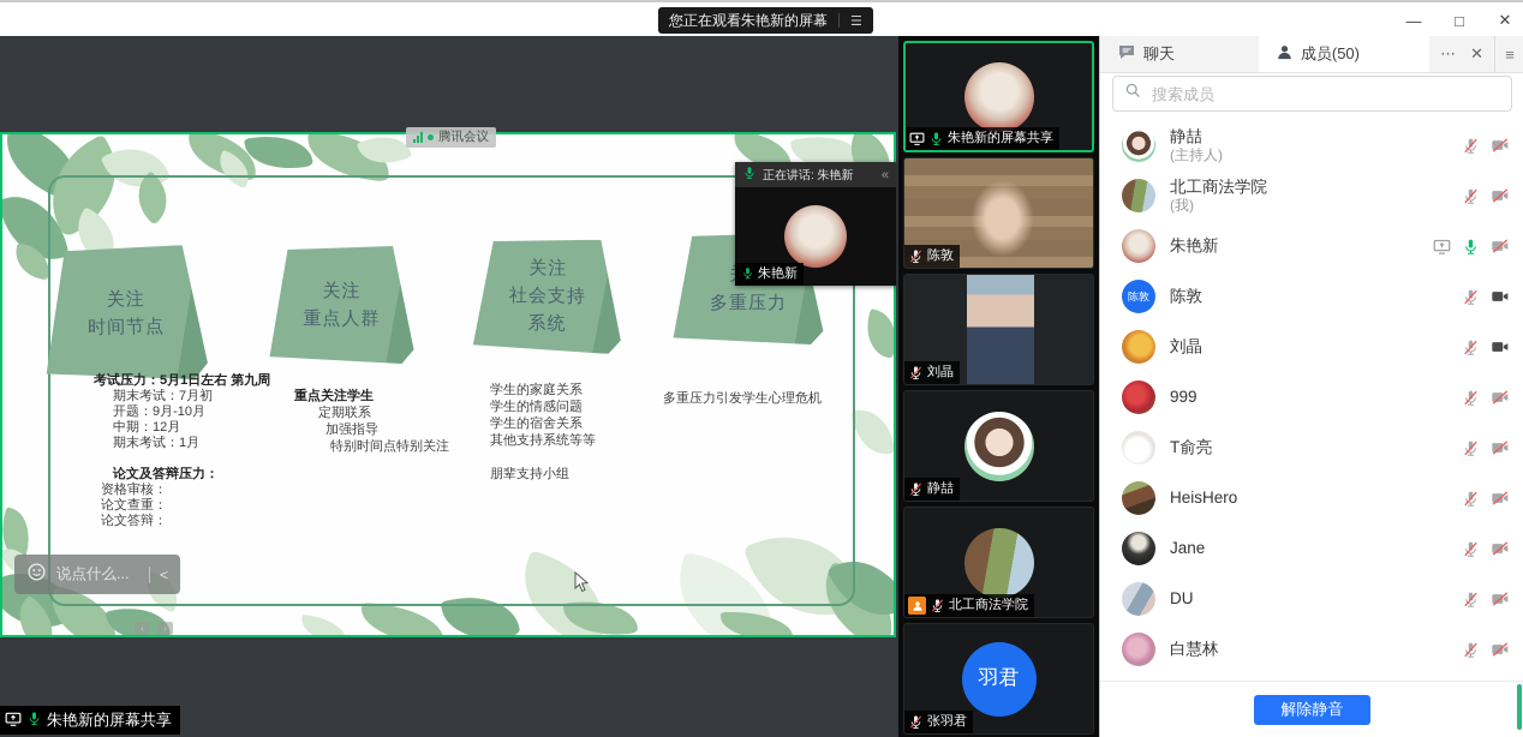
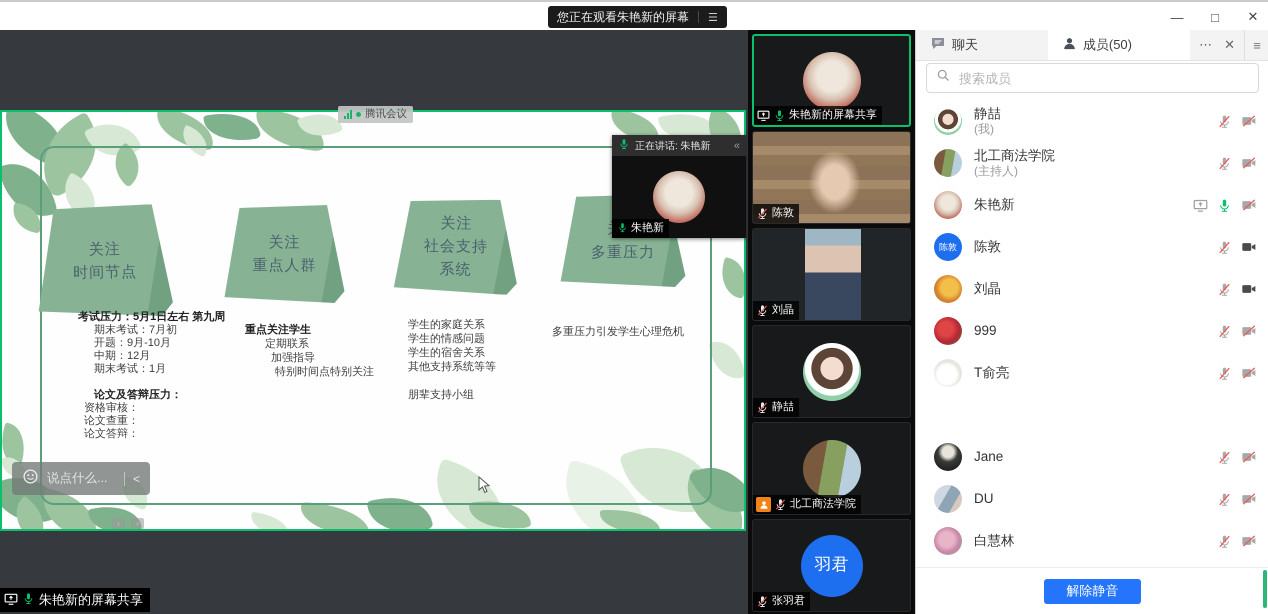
  您正在观看朱艳新的屏幕
  ☰
  —
  □
  ✕
  关注
  时间节点
  关注
  重点人群
  关注
  社会支持
  系统
  多重压力
  考试压力：5月1日左右 第九周
  期末考试：7月初
  开题：9月-10月
  中期：12月
  期末考试：1月
  论文及答辩压力：
  资格审核：
  论文查重：
  论文答辩：
  重点关注学生
  定期联系
  加强指导
  特别时间点特别关注
  学生的家庭关系
  学生的情感问题
  学生的宿舍关系
  其他支持系统等等
  朋辈支持小组
  多重压力引发学生心理危机
  ‹
  ›
  腾讯会议
  正在讲话: 朱艳新
  «
  朱艳新
  说点什么...
  <
  朱艳新的屏幕共享
  朱艳新的屏幕共享
  陈敦
  刘晶
  静喆
  北工商法学院
  羽君
  张羽君
  聊天
  成员(50)
  ⋯
  ✕
  ≡
  搜索成员
  静喆
- (主持人)
+ (我)
  北工商法学院
- (我)
+ (主持人)
  朱艳新
  陈敦
  陈敦
  刘晶
  999
  T俞亮
- HeisHero
  Jane
  DU
  白慧林
  解除静音
